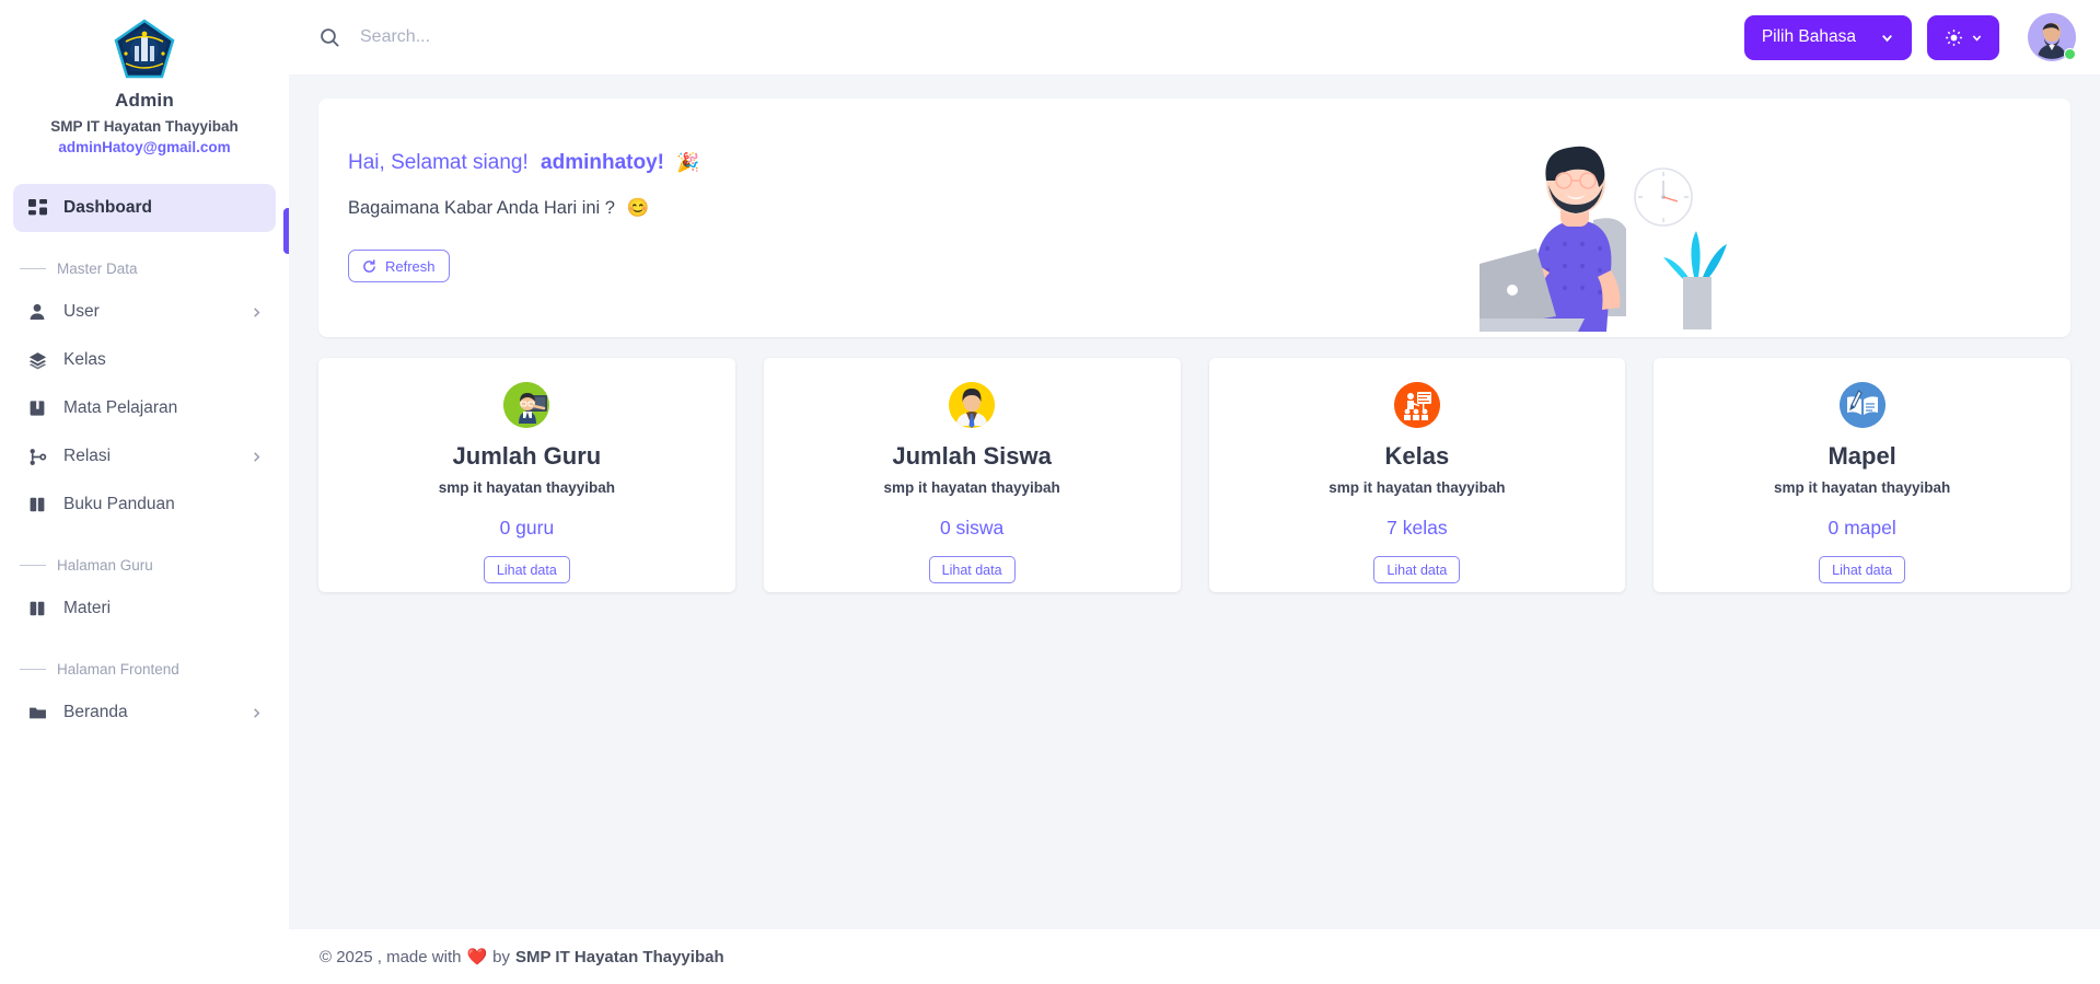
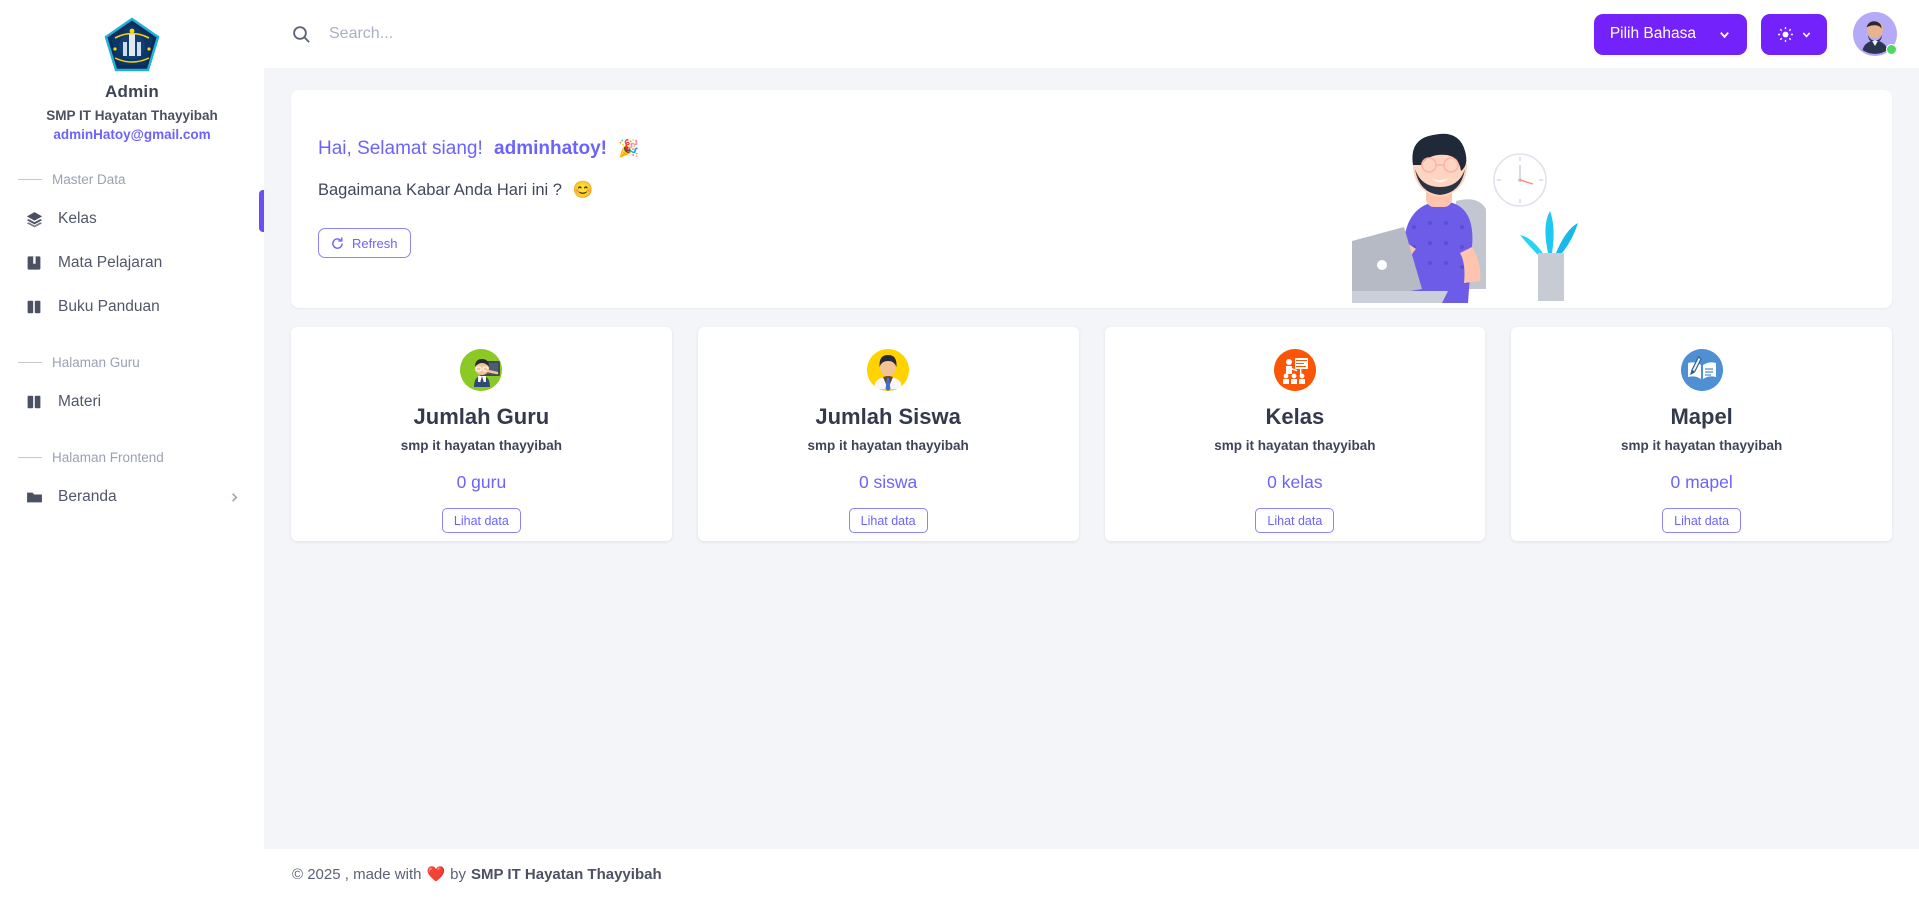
  Admin
  SMP IT Hayatan Thayyibah
  adminHatoy@gmail.com
- Dashboard
  Master Data
- User
  Kelas
  Mata Pelajaran
- Relasi
  Buku Panduan
  Halaman Guru
  Materi
  Halaman Frontend
  Beranda
  Search...
  Pilih Bahasa
  Hai, Selamat siang! adminhatoy! 🎉
  Bagaimana Kabar Anda Hari ini ? 😊
  Refresh
  Jumlah Guru
  smp it hayatan thayyibah
  0 guru
  Lihat data
  Jumlah Siswa
  smp it hayatan thayyibah
  0 siswa
  Lihat data
  Kelas
  smp it hayatan thayyibah
- 7 kelas
+ 0 kelas
  Lihat data
  Mapel
  smp it hayatan thayyibah
  0 mapel
  Lihat data
  © 2025 , made with
  ❤️
  by
  SMP IT Hayatan Thayyibah
